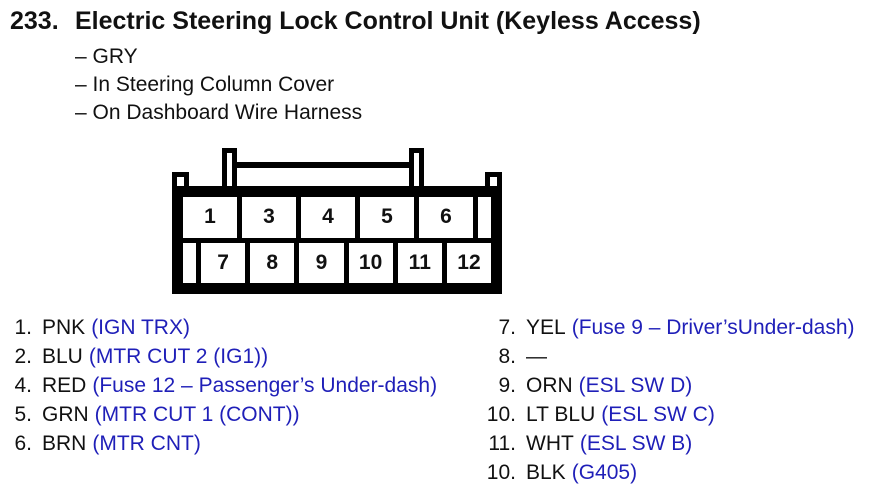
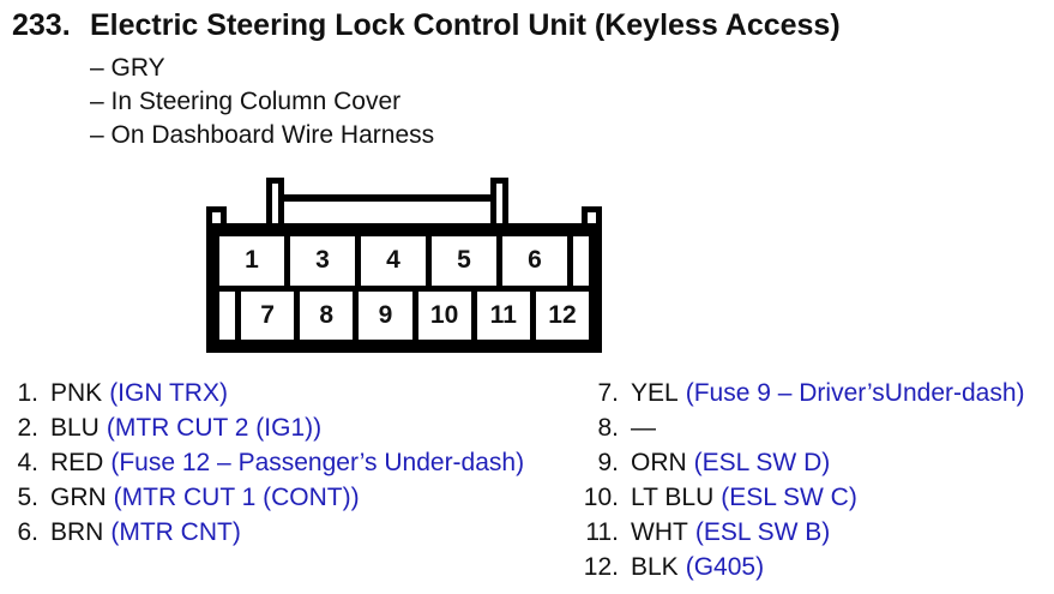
  233.
  Electric Steering Lock Control Unit (Keyless Access)
  – GRY
  – In Steering Column Cover
  – On Dashboard Wire Harness
  1
  3
  4
  5
  6
  7
  8
  9
  10
  11
  12
  1. PNK (IGN TRX)
  2. BLU (MTR CUT 2 (IG1))
  4. RED (Fuse 12 – Passenger’s Under-dash)
  5. GRN (MTR CUT 1 (CONT))
  6. BRN (MTR CNT)
  7. YEL (Fuse 9 – Driver’sUnder-dash)
  8. —
  9. ORN (ESL SW D)
  10. LT BLU (ESL SW C)
  11. WHT (ESL SW B)
- 10. BLK (G405)
+ 12. BLK (G405)
